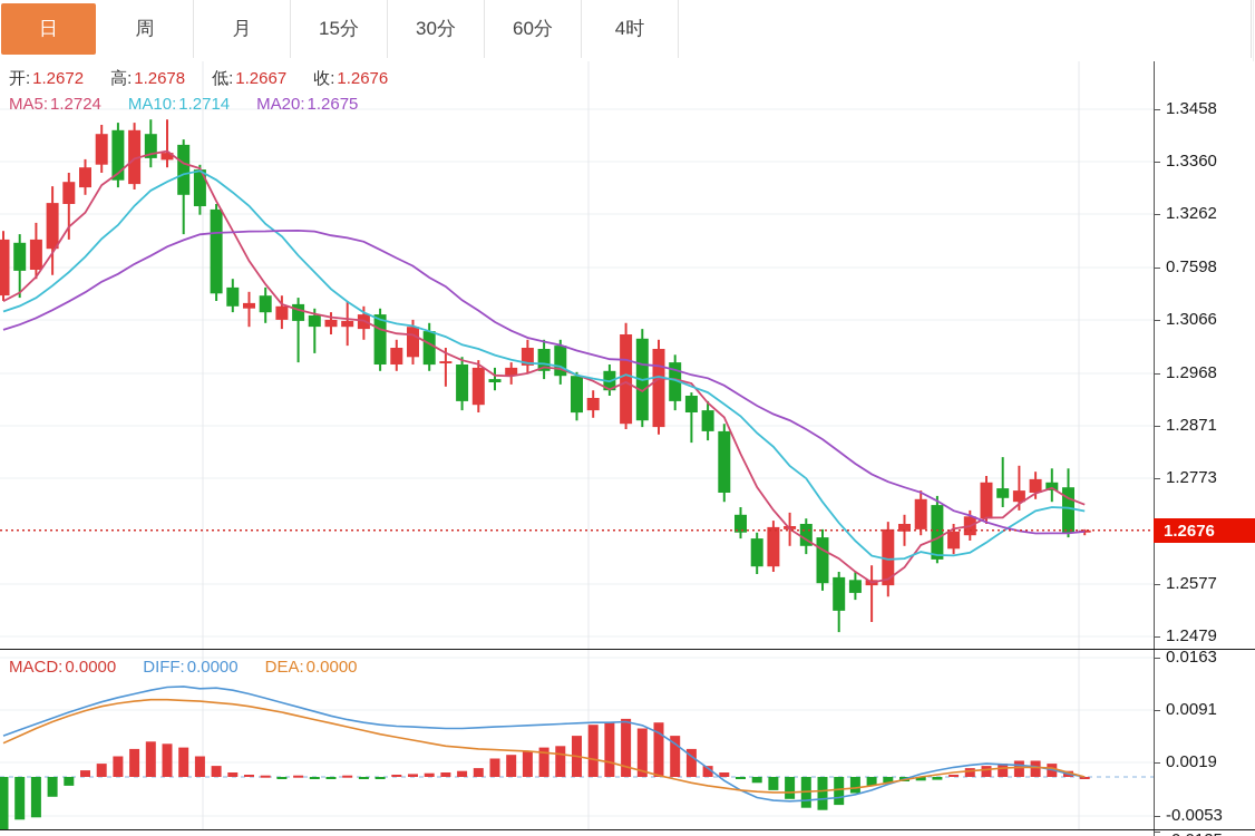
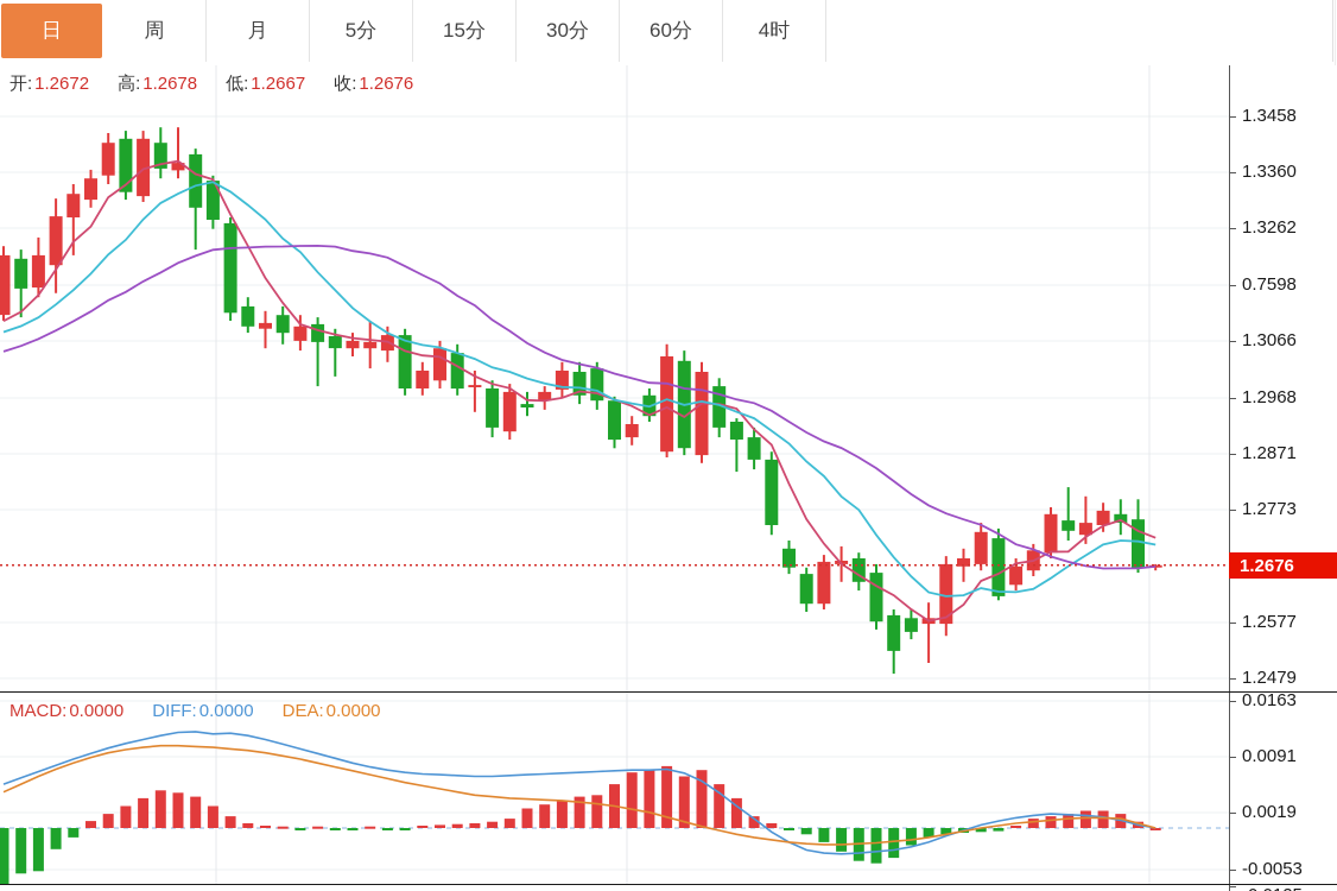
  日
  周
  月
+ 5分
  15分
  30分
  60分
  4时
  开:1.2672
  高:1.2678
  低:1.2667
  收:1.2676
- MA5:1.2724
- MA10:1.2714
- MA20:1.2675
  MACD:0.0000
  DIFF:0.0000
  DEA:0.0000
  1.3458
  1.3360
  1.3262
  0.7598
  1.3066
  1.2968
  1.2871
  1.2773
  1.2577
  1.2479
  0.0163
  0.0091
  0.0019
  -0.0053
  1.2676
